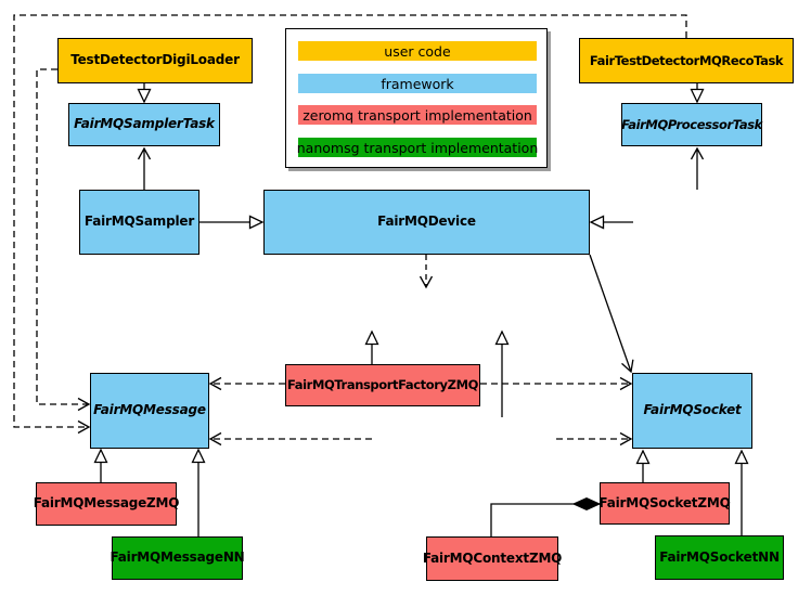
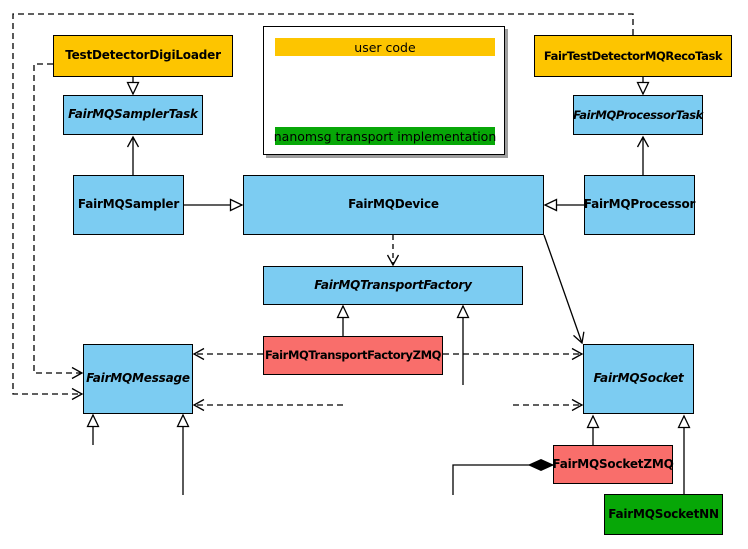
  user code
- framework
- zeromq transport implementation
  nanomsg transport implementation
  TestDetectorDigiLoader
  FairMQSamplerTask
  FairTestDetectorMQRecoTask
  FairMQProcessorTask
  FairMQSampler
  FairMQDevice
+ FairMQProcessor
+ FairMQTransportFactory
  FairMQTransportFactoryZMQ
  FairMQMessage
  FairMQSocket
- FairMQMessageZMQ
- FairMQMessageNN
- FairMQContextZMQ
  FairMQSocketZMQ
  FairMQSocketNN
